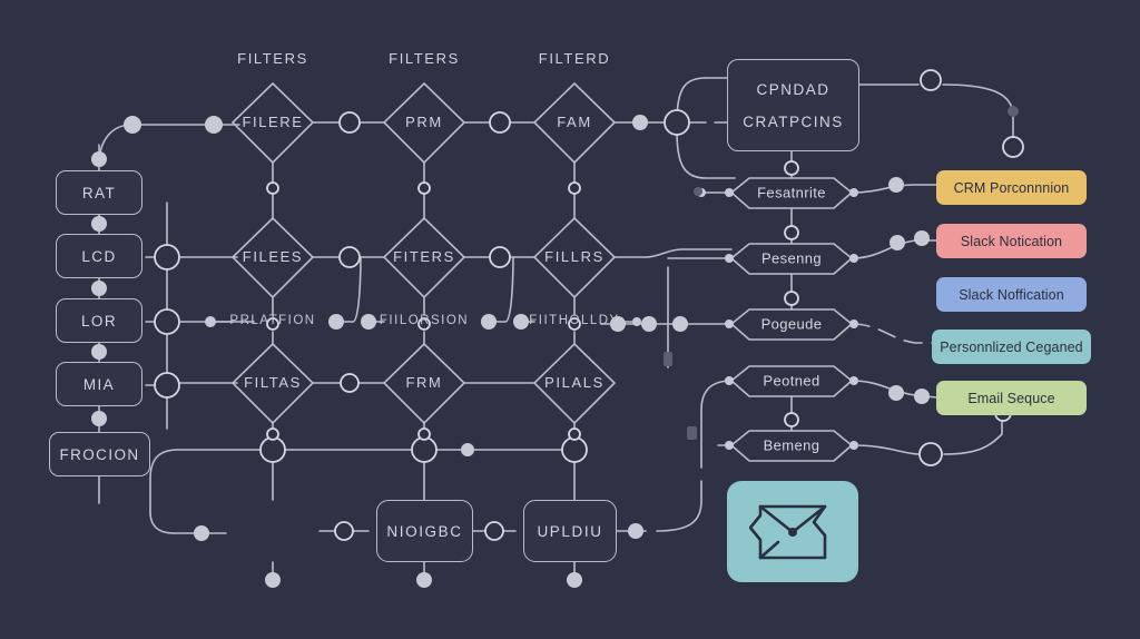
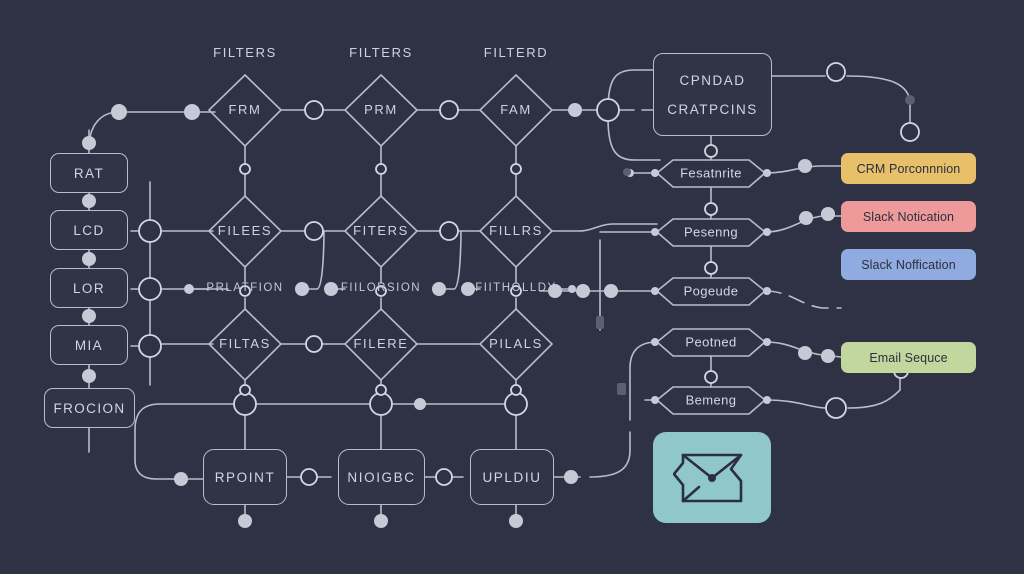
  RAT
  LCD
  LOR
  MIA
  FROCION
  FILTERS
- FILERE
+ FRM
  FILTERS
  PRM
  FILTERD
  FAM
  FILEES
  PRLATFION
  FITERS
  FIILORSION
  FILLRS
  FIITHOLLDY
  FILTAS
- FRM
+ FILERE
  PILALS
+ RPOINT
  NIOIGBC
  UPLDIU
  CPNDAD
  CRATPCINS
  Fesatnrite
  Pesenng
  Pogeude
  Peotned
  Bemeng
  CRM Porconnnion
  Slack Notication
  Slack Noffication
- Personnlized Ceganed
  Email Sequce
